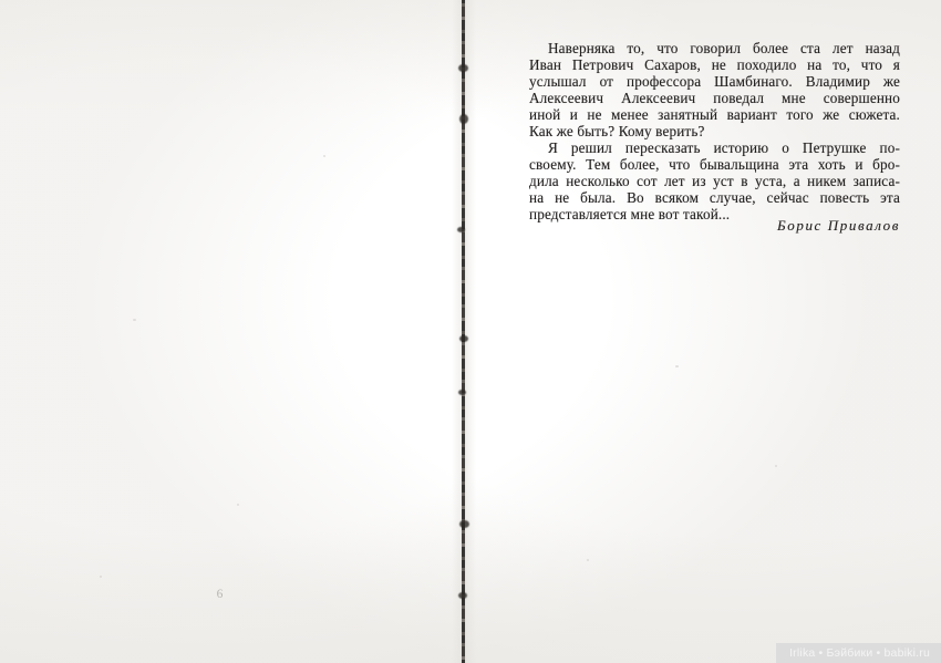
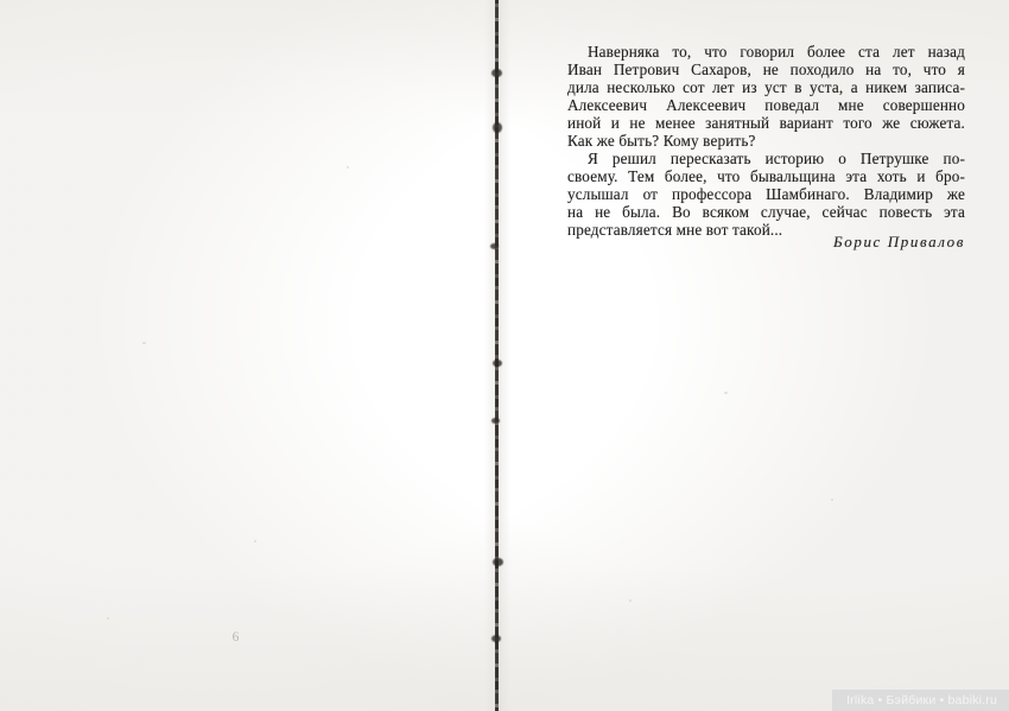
  Наверняка то, что говорил более ста лет назад
  Иван Петрович Сахаров, не походило на то, что я
- услышал от профессора Шамбинаго. Владимир же
+ дила несколько сот лет из уст в уста, а никем записа-
  Алексеевич Алексеевич поведал мне совершенно
  иной и не менее занятный вариант того же сюжета.
  Как же быть? Кому верить?
  Я решил пересказать историю о Петрушке по-
  своему. Тем более, что бывальщина эта хоть и бро-
- дила несколько сот лет из уст в уста, а никем записа-
+ услышал от профессора Шамбинаго. Владимир же
  на не была. Во всяком случае, сейчас повесть эта
  представляется мне вот такой...
  Борис Привалов
  6
  Irlika • Бэйбики • babiki.ru
